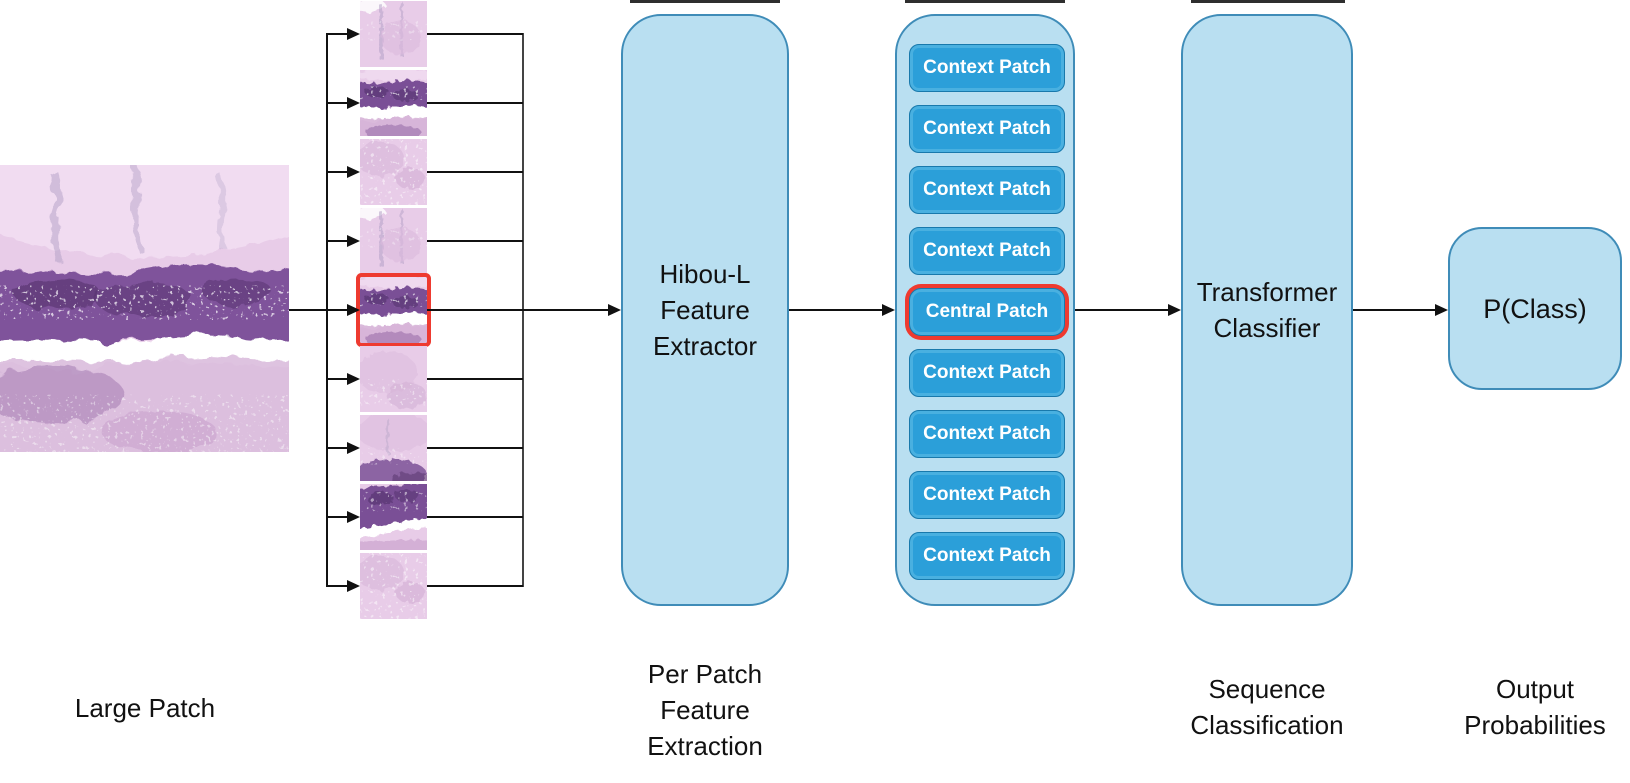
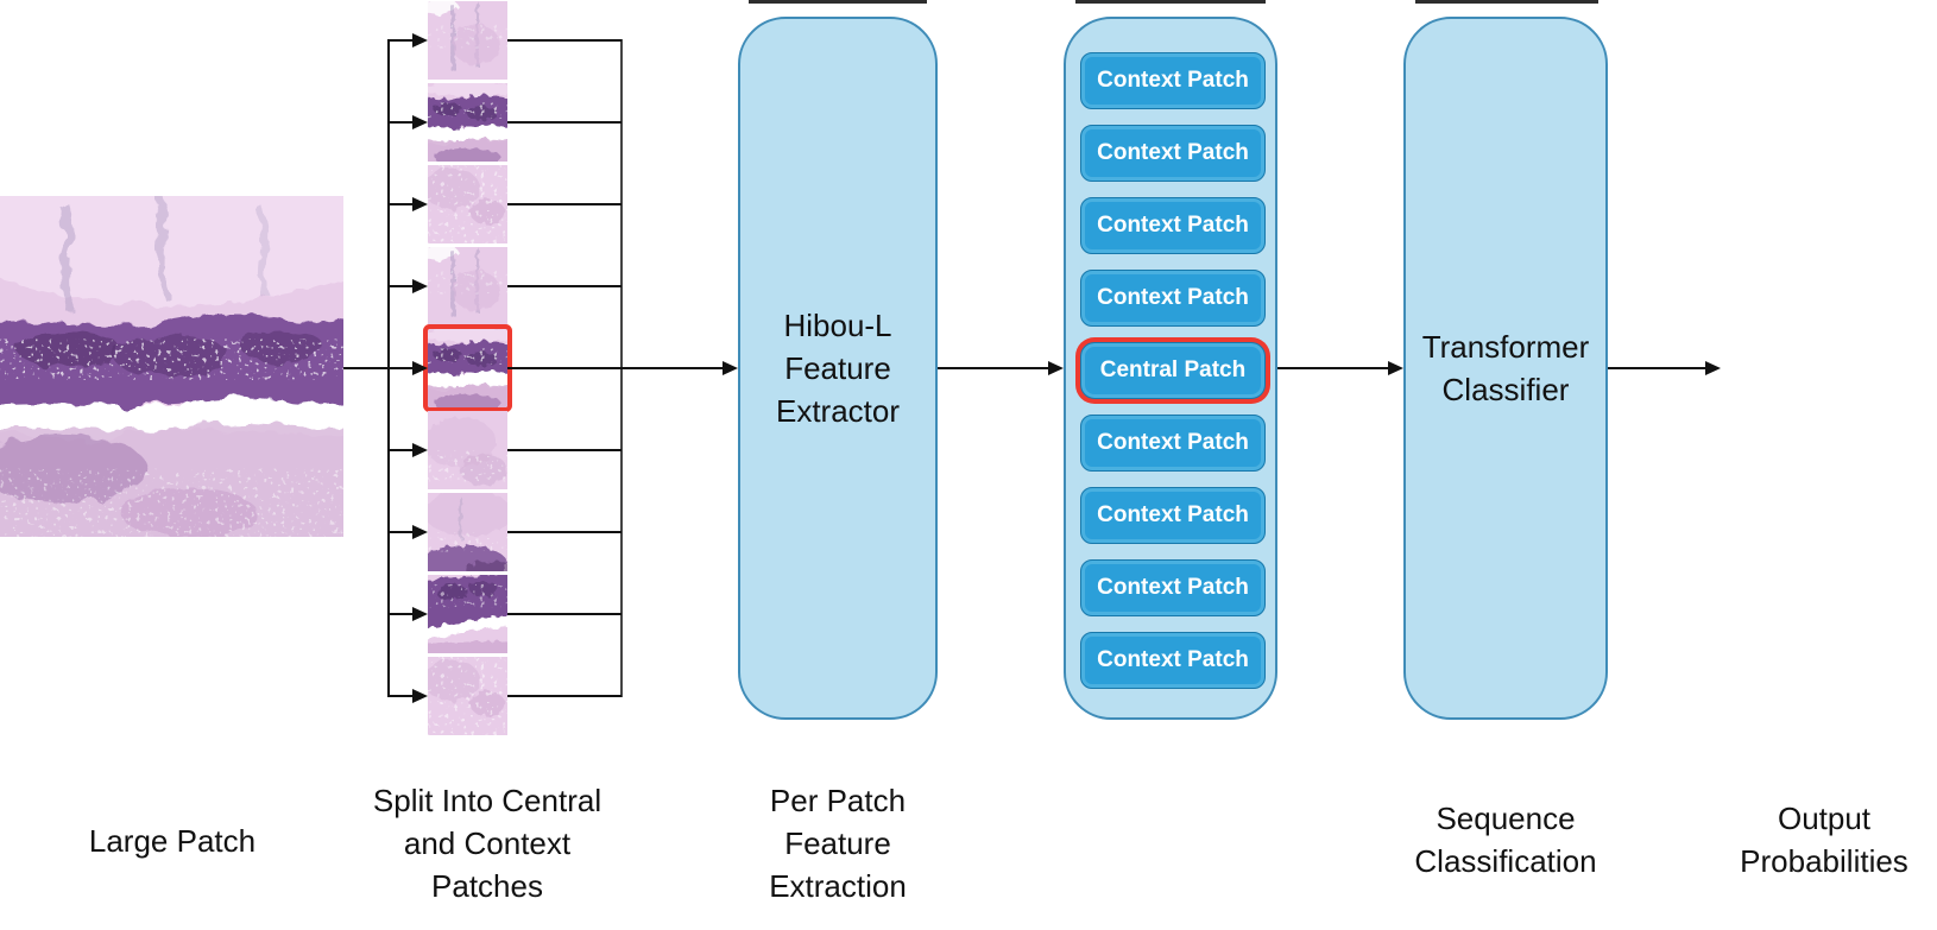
  Hibou-L
  Feature
  Extractor
  Context Patch
  Context Patch
  Context Patch
  Context Patch
  Central Patch
  Context Patch
  Context Patch
  Context Patch
  Context Patch
  Transformer
  Classifier
- P(Class)
  Large Patch
+ Split Into Central
+ and Context
+ Patches
  Per Patch
  Feature
  Extraction
  Sequence
  Classification
  Output
  Probabilities
